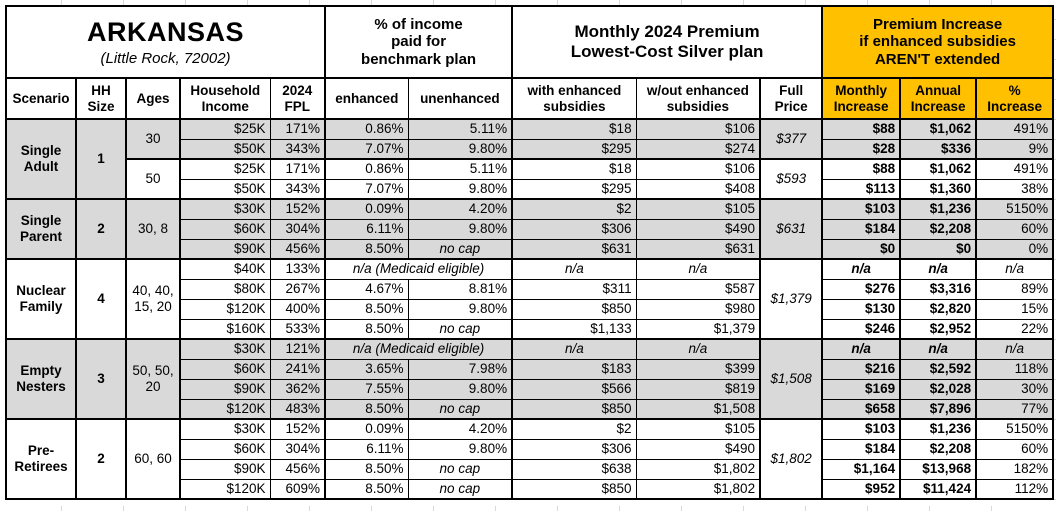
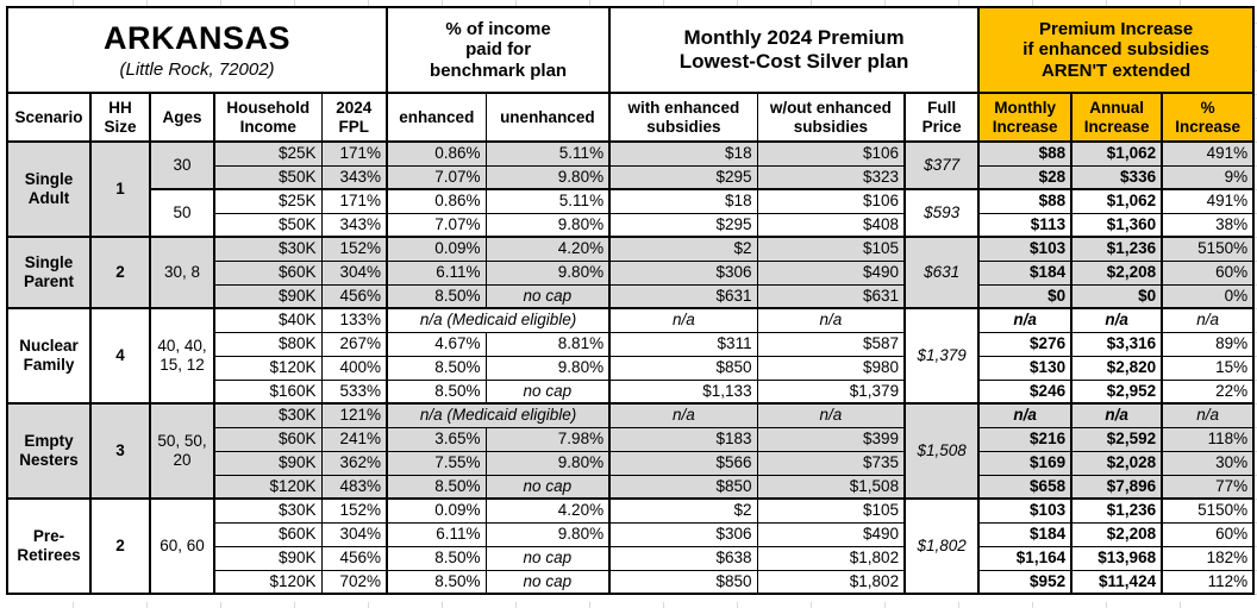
  ARKANSAS (Little Rock, 72002)	% of income paid for benchmark plan	Monthly 2024 Premium Lowest-Cost Silver plan	Premium Increase if enhanced subsidies AREN'T extended
  Scenario	HH Size	Ages	Household Income	2024 FPL	enhanced	unenhanced	with enhanced subsidies	w/out enhanced subsidies	Full Price	Monthly Increase	Annual Increase	% Increase
  Single Adult	1	30	$25K	171%	0.86%	5.11%	$18	$106	$377	$88	$1,062	491%
- $50K	343%	7.07%	9.80%	$295	$274	$28	$336	9%
+ $50K	343%	7.07%	9.80%	$295	$323	$28	$336	9%
  50	$25K	171%	0.86%	5.11%	$18	$106	$593	$88	$1,062	491%
  $50K	343%	7.07%	9.80%	$295	$408	$113	$1,360	38%
  Single Parent	2	30, 8	$30K	152%	0.09%	4.20%	$2	$105	$631	$103	$1,236	5150%
  $60K	304%	6.11%	9.80%	$306	$490	$184	$2,208	60%
  $90K	456%	8.50%	no cap	$631	$631	$0	$0	0%
- Nuclear Family	4	40, 40, 15, 20	$40K	133%	n/a (Medicaid eligible)	n/a	n/a	$1,379	n/a	n/a	n/a
+ Nuclear Family	4	40, 40, 15, 12	$40K	133%	n/a (Medicaid eligible)	n/a	n/a	$1,379	n/a	n/a	n/a
  $80K	267%	4.67%	8.81%	$311	$587	$276	$3,316	89%
  $120K	400%	8.50%	9.80%	$850	$980	$130	$2,820	15%
  $160K	533%	8.50%	no cap	$1,133	$1,379	$246	$2,952	22%
  Empty Nesters	3	50, 50, 20	$30K	121%	n/a (Medicaid eligible)	n/a	n/a	$1,508	n/a	n/a	n/a
  $60K	241%	3.65%	7.98%	$183	$399	$216	$2,592	118%
- $90K	362%	7.55%	9.80%	$566	$819	$169	$2,028	30%
+ $90K	362%	7.55%	9.80%	$566	$735	$169	$2,028	30%
  $120K	483%	8.50%	no cap	$850	$1,508	$658	$7,896	77%
  Pre-Retirees	2	60, 60	$30K	152%	0.09%	4.20%	$2	$105	$1,802	$103	$1,236	5150%
  $60K	304%	6.11%	9.80%	$306	$490	$184	$2,208	60%
  $90K	456%	8.50%	no cap	$638	$1,802	$1,164	$13,968	182%
- $120K	609%	8.50%	no cap	$850	$1,802	$952	$11,424	112%
+ $120K	702%	8.50%	no cap	$850	$1,802	$952	$11,424	112%
